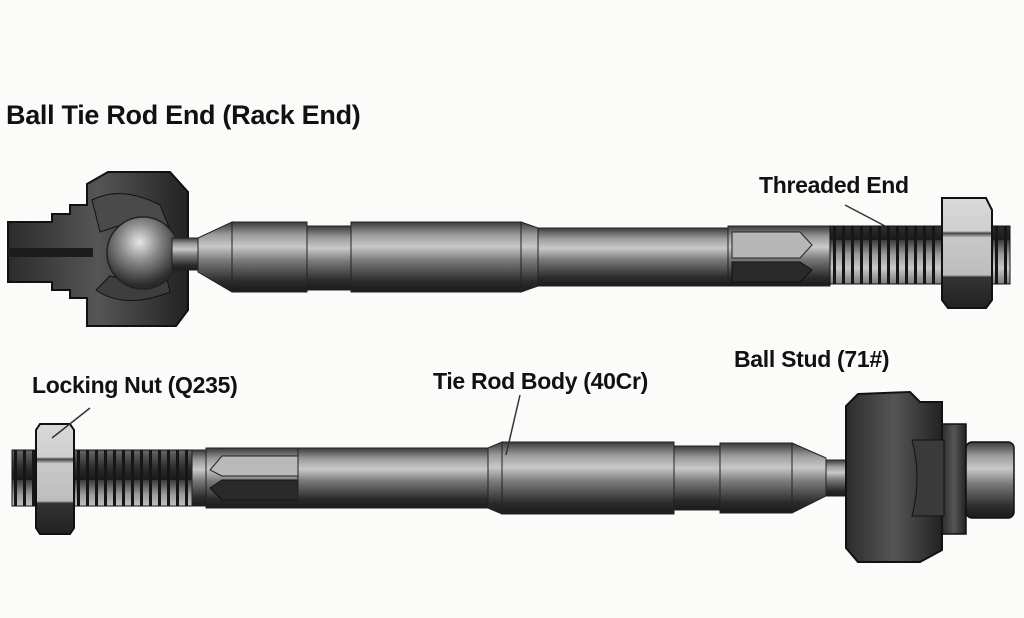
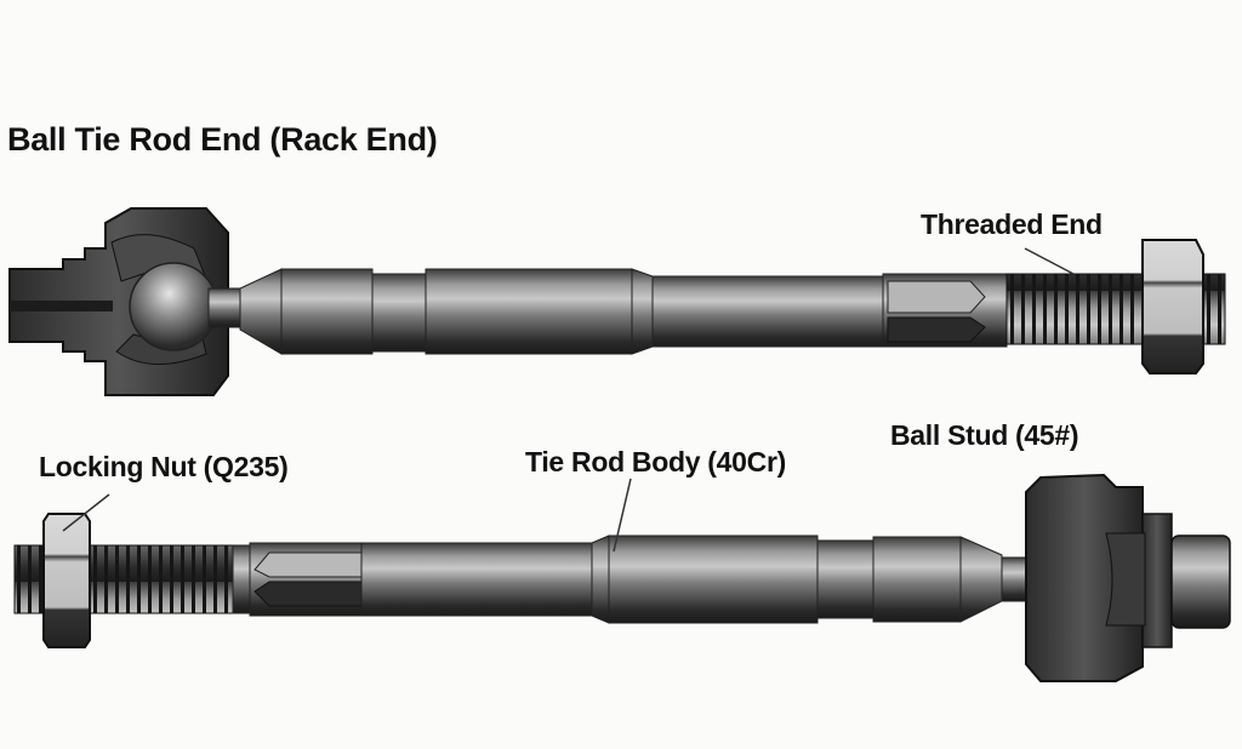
  Ball Tie Rod End (Rack End)
  Threaded End
- Ball Stud (71#)
+ Ball Stud (45#)
  Locking Nut (Q235)
  Tie Rod Body (40Cr)
